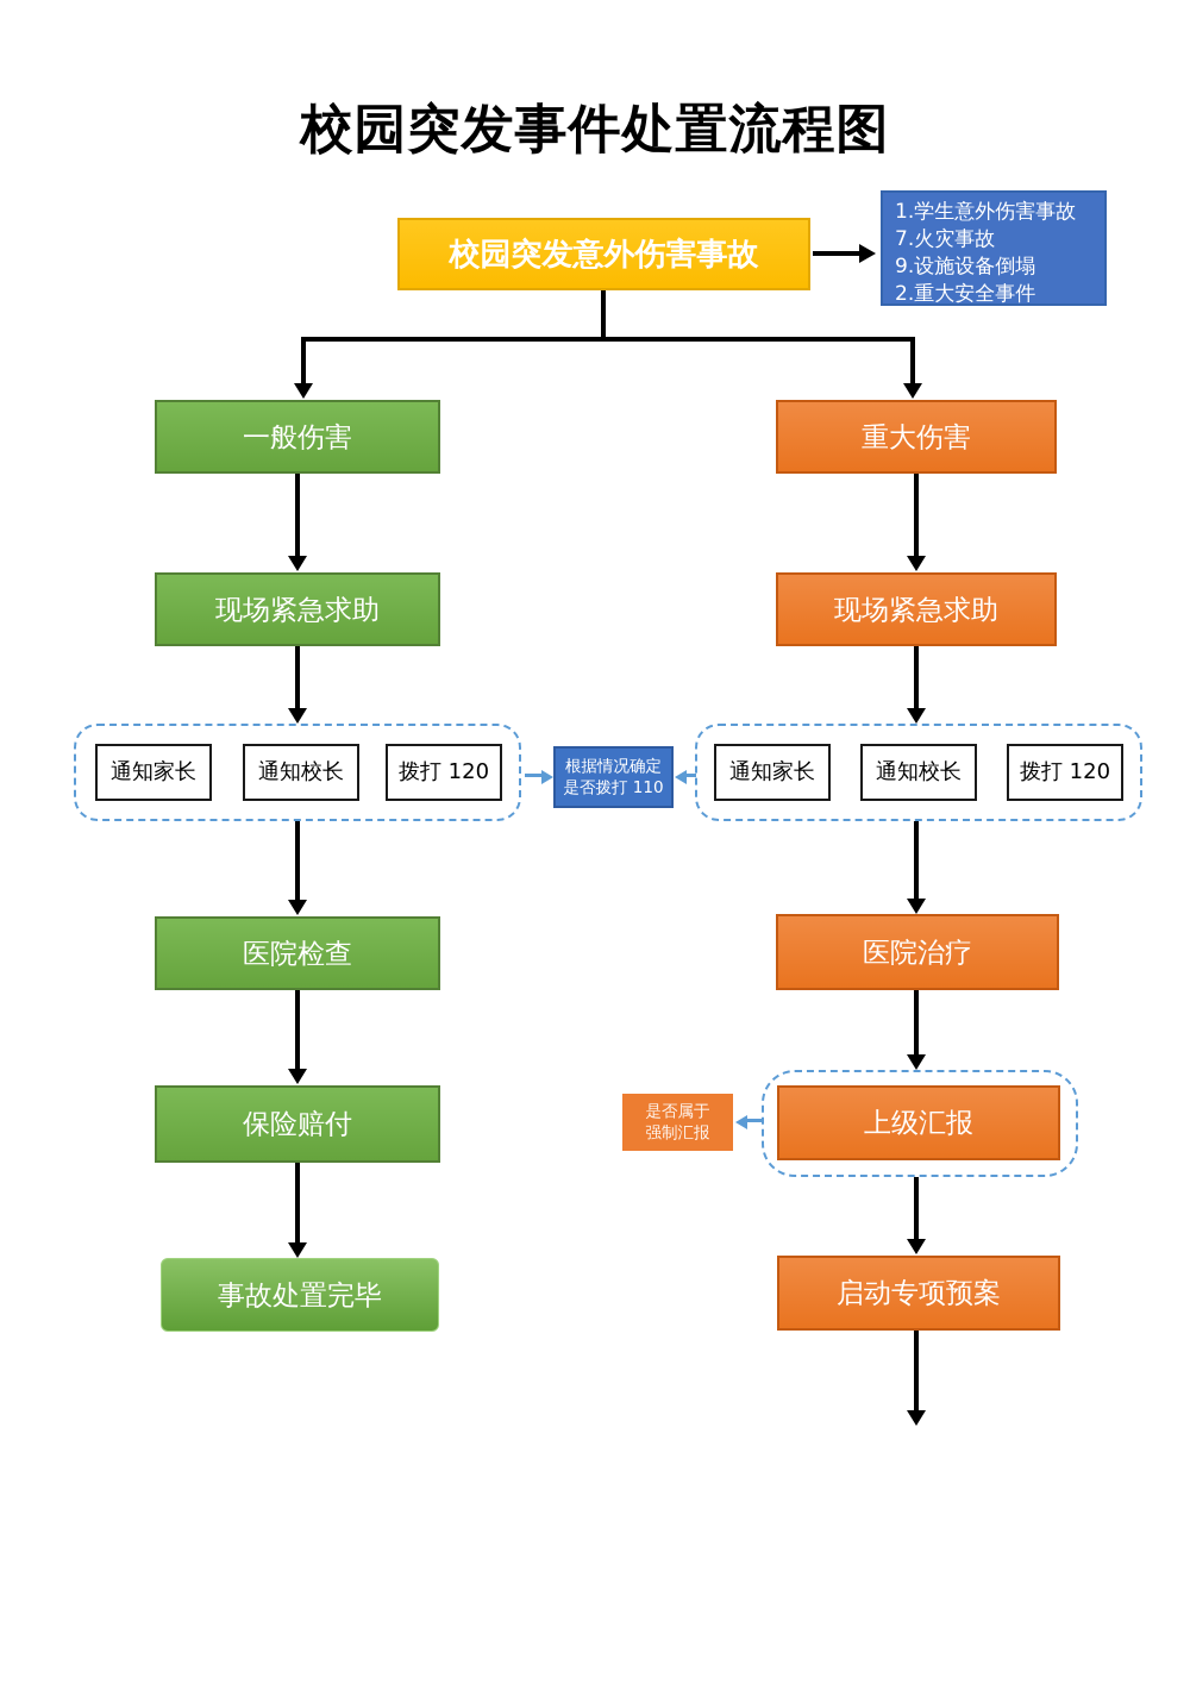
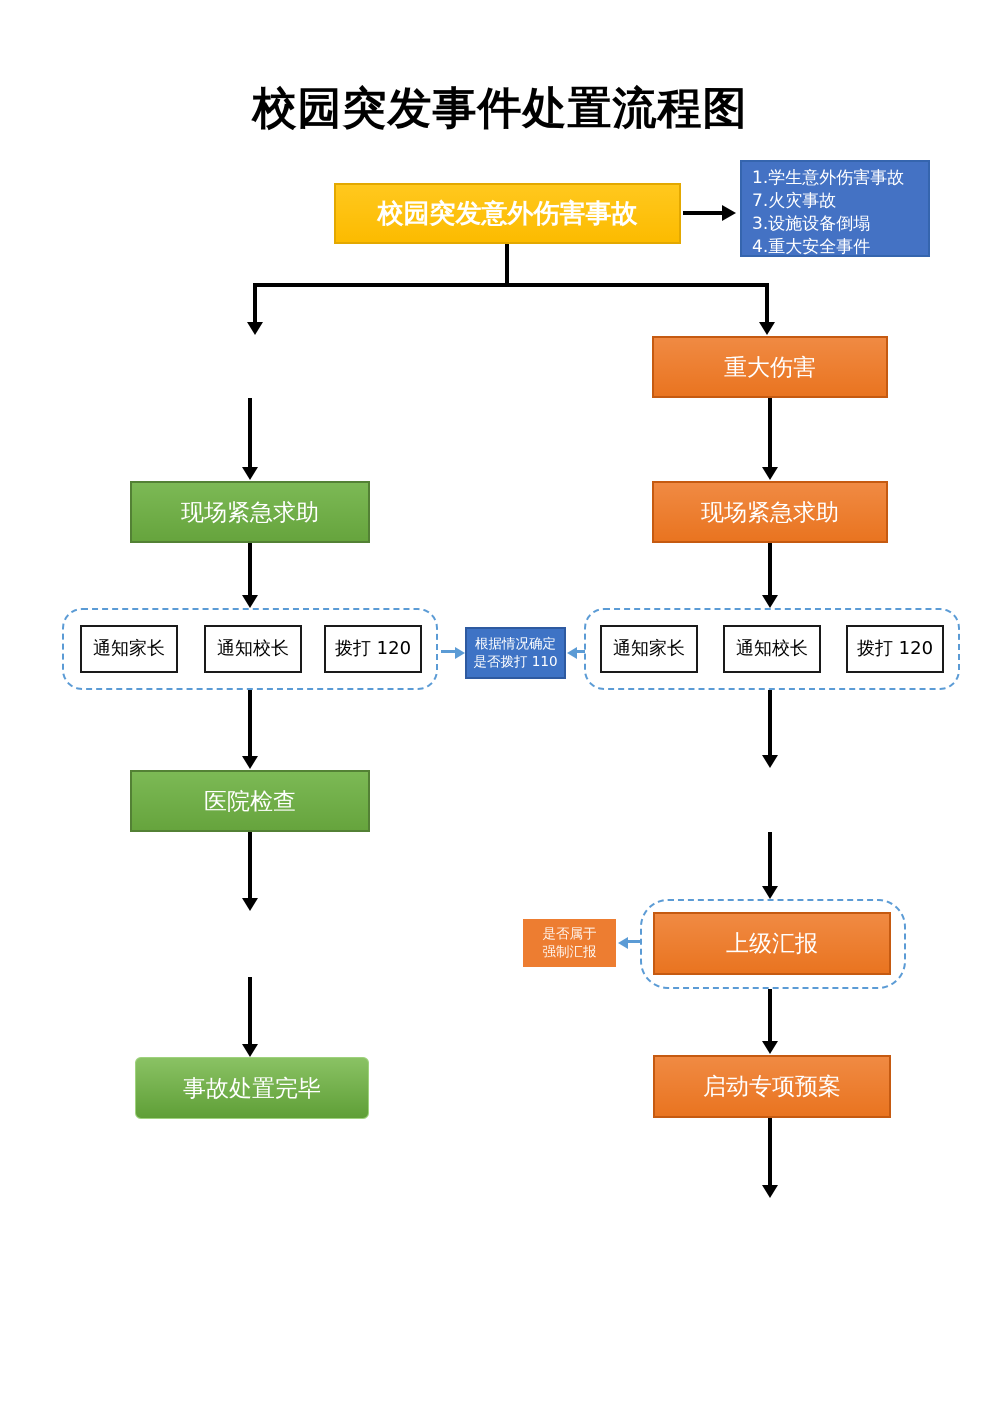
  校园突发事件处置流程图
  校园突发意外伤害事故
  1.学生意外伤害事故
  7.火灾事故
- 9.设施设备倒塌
+ 3.设施设备倒塌
- 2.重大安全事件
+ 4.重大安全事件
- 一般伤害
  重大伤害
  现场紧急求助
  现场紧急求助
  通知家长
  通知校长
  拨打 120
  通知家长
  通知校长
  拨打 120
  根据情况确定
  是否拨打 110
  医院检查
- 医院治疗
- 保险赔付
  上级汇报
  是否属于
  强制汇报
  事故处置完毕
  启动专项预案
